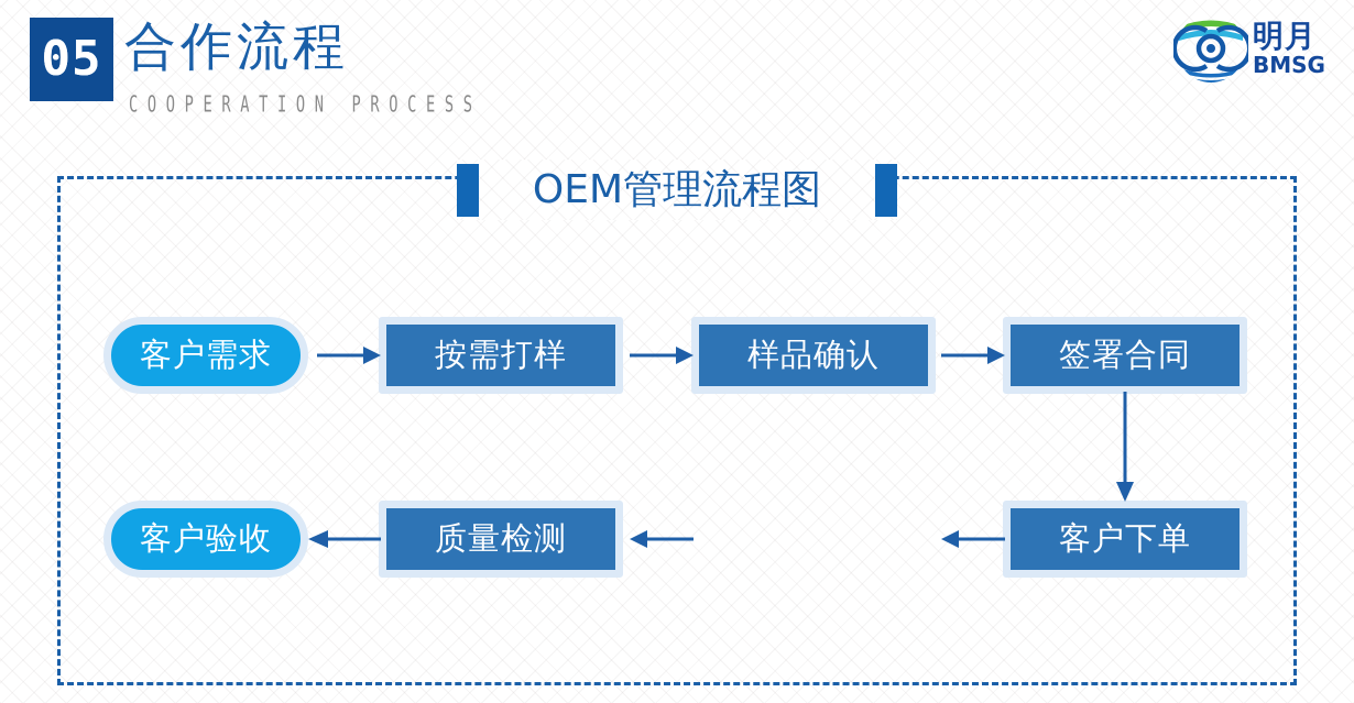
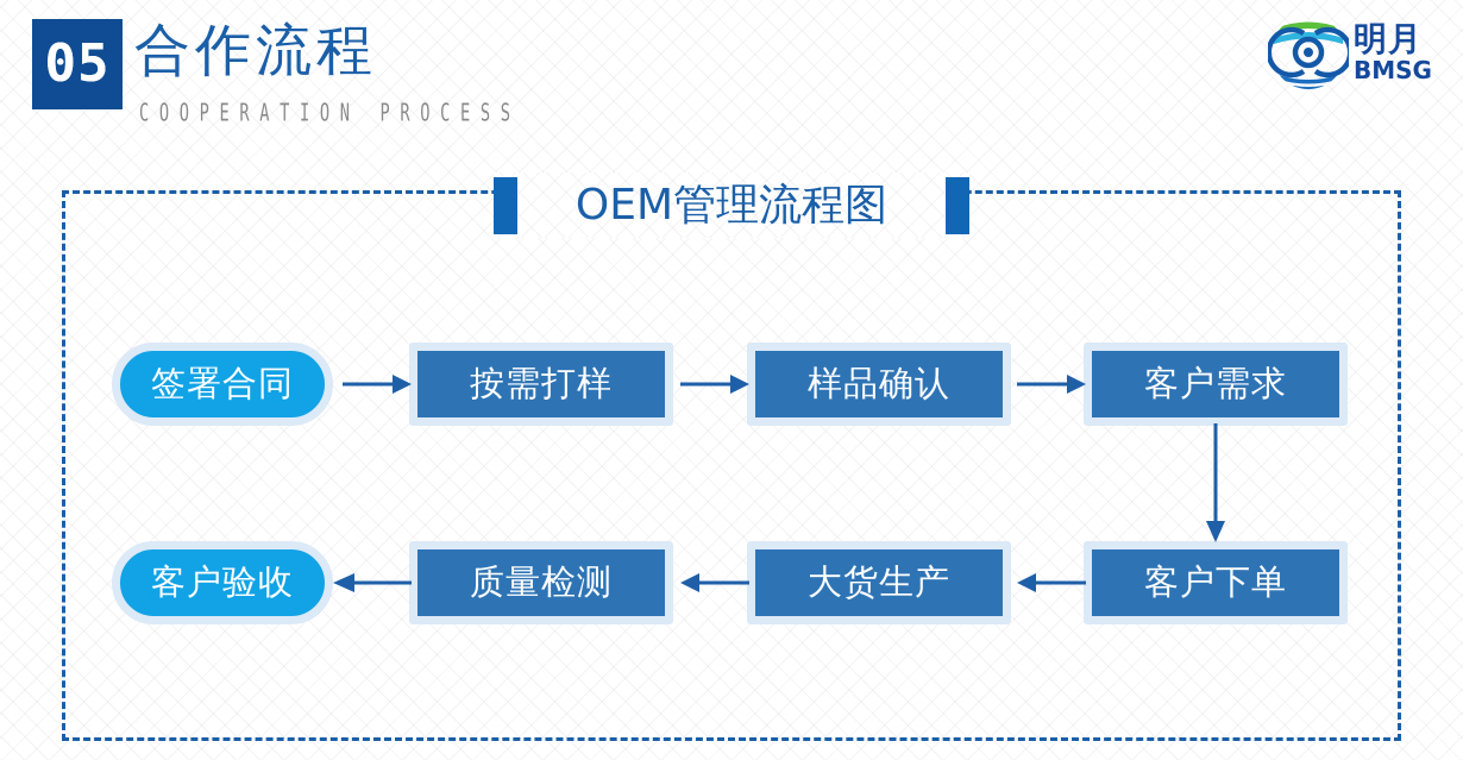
  05
  合作流程
  COOPERATION PROCESS
  明月
  BMSG
  OEM管理流程图
- 客户需求
+ 签署合同
  按需打样
  样品确认
- 签署合同
+ 客户需求
  客户验收
  质量检测
+ 大货生产
  客户下单
